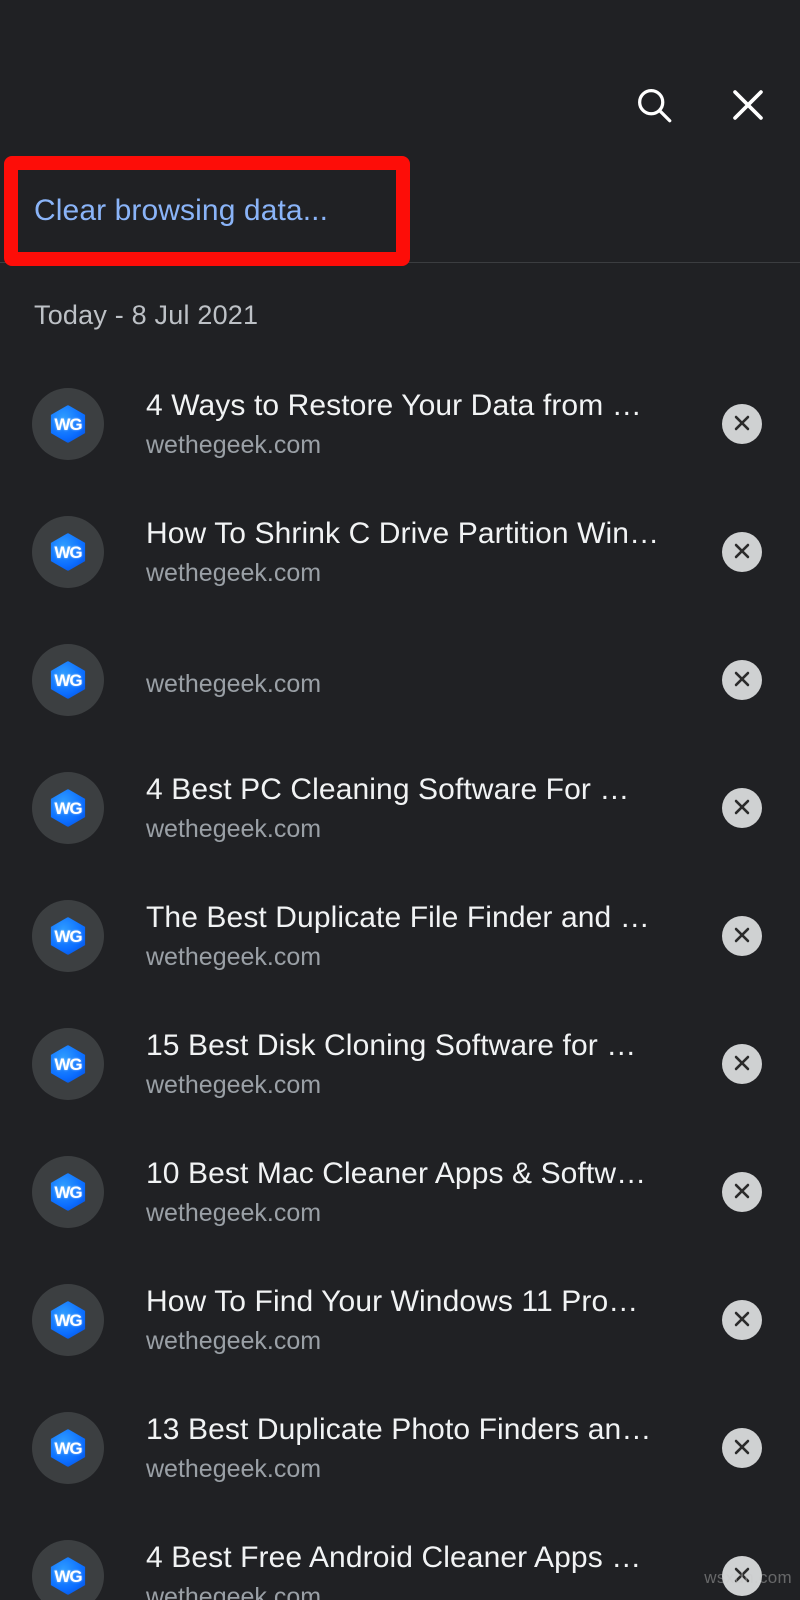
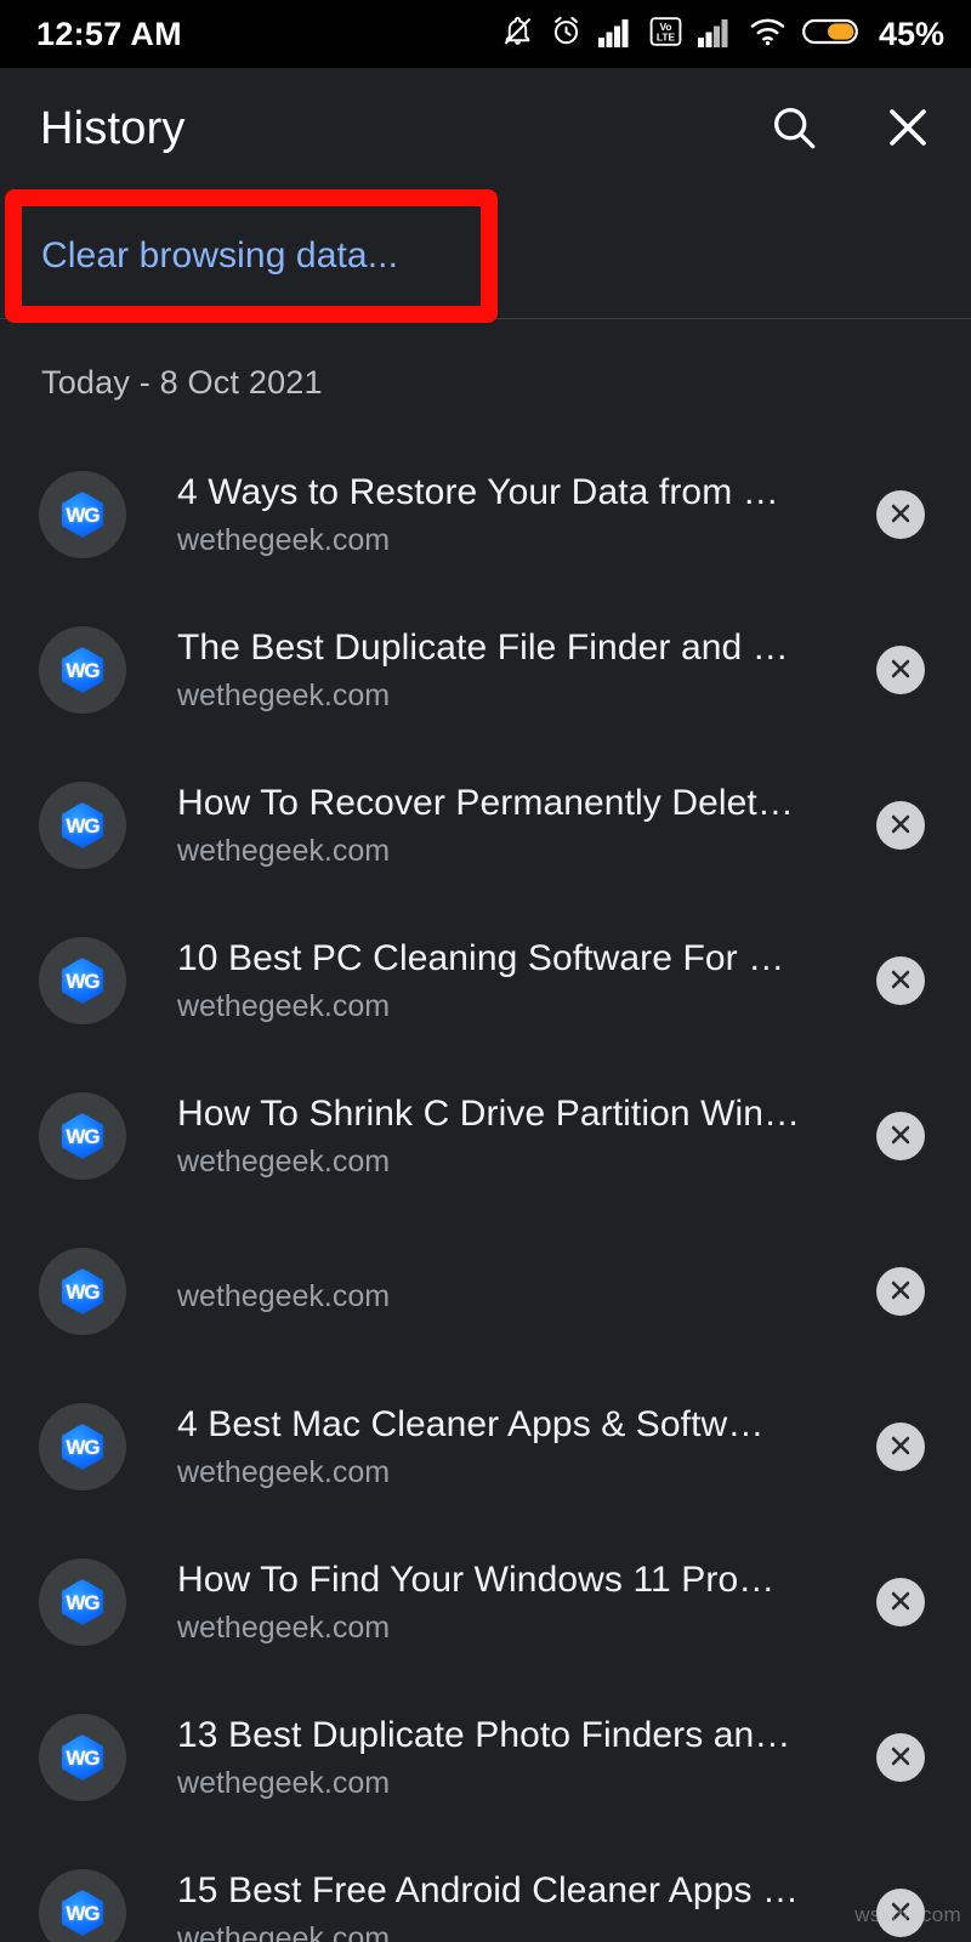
+ 12:57 AM
+ Vo
+ LTE
+ 45%
+ History
  Clear browsing data...
- Today - 8 Jul 2021
+ Today - 8 Oct 2021
  WG
  4 Ways to Restore Your Data from …
  wethegeek.com
  WG
- How To Shrink C Drive Partition Win…
+ The Best Duplicate File Finder and …
  wethegeek.com
  WG
+ How To Recover Permanently Delet…
  wethegeek.com
  WG
- 4 Best PC Cleaning Software For …
+ 10 Best PC Cleaning Software For …
  wethegeek.com
  WG
- The Best Duplicate File Finder and …
+ How To Shrink C Drive Partition Win…
  wethegeek.com
  WG
- 15 Best Disk Cloning Software for …
  wethegeek.com
  WG
- 10 Best Mac Cleaner Apps & Softw…
+ 4 Best Mac Cleaner Apps & Softw…
  wethegeek.com
  WG
  How To Find Your Windows 11 Pro…
  wethegeek.com
  WG
  13 Best Duplicate Photo Finders an…
  wethegeek.com
  WG
- 4 Best Free Android Cleaner Apps …
+ 15 Best Free Android Cleaner Apps …
  wethegeek.com
  wsxdn.com
